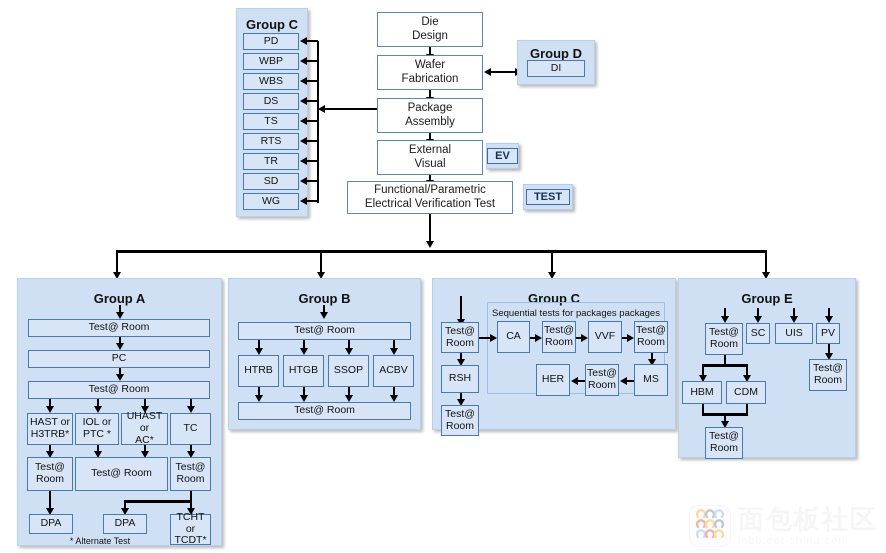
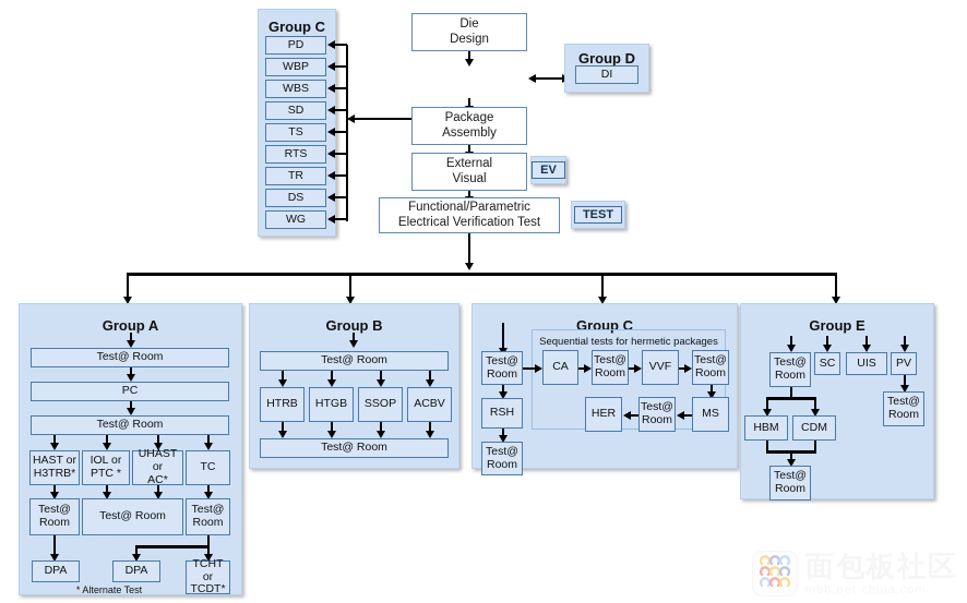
  Group C
  PD
  WBP
  WBS
- DS
+ SD
  TS
  RTS
  TR
- SD
+ DS
  WG
  Die
  Design
- Wafer
- Fabrication
  Package
  Assembly
  External
  Visual
  Functional/Parametric
  Electrical Verification Test
  Group D
  DI
  EV
  TEST
  Group A
  Test@ Room
  PC
  Test@ Room
  HAST or
  H3TRB*
  IOL or
  PTC *
  UHAST or
  AC*
  TC
  Test@
  Room
  Test@ Room
  Test@
  Room
  DPA
  DPA
  TCHT or
  TCDT*
  * Alternate Test
  Group B
  Test@ Room
  HTRB
  HTGB
  SSOP
  ACBV
  Test@ Room
  Group C
- Sequential tests for packages packages
+ Sequential tests for hermetic packages
  Test@
  Room
  RSH
  Test@
  Room
  CA
  Test@
  Room
  VVF
  Test@
  Room
  MS
  Test@
  Room
  HER
  Group E
  Test@
  Room
  SC
  UIS
  PV
  Test@
  Room
  HBM
  CDM
  Test@
  Room
